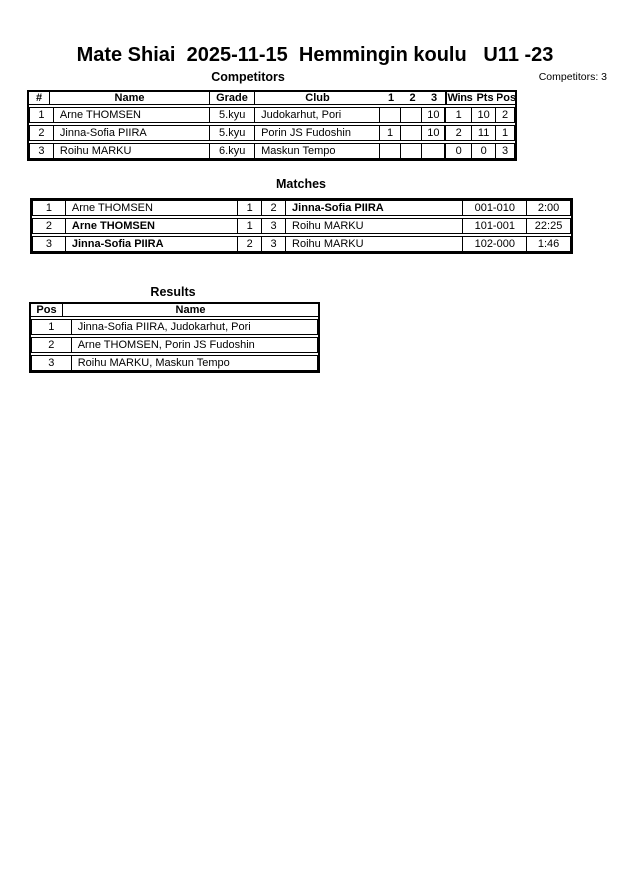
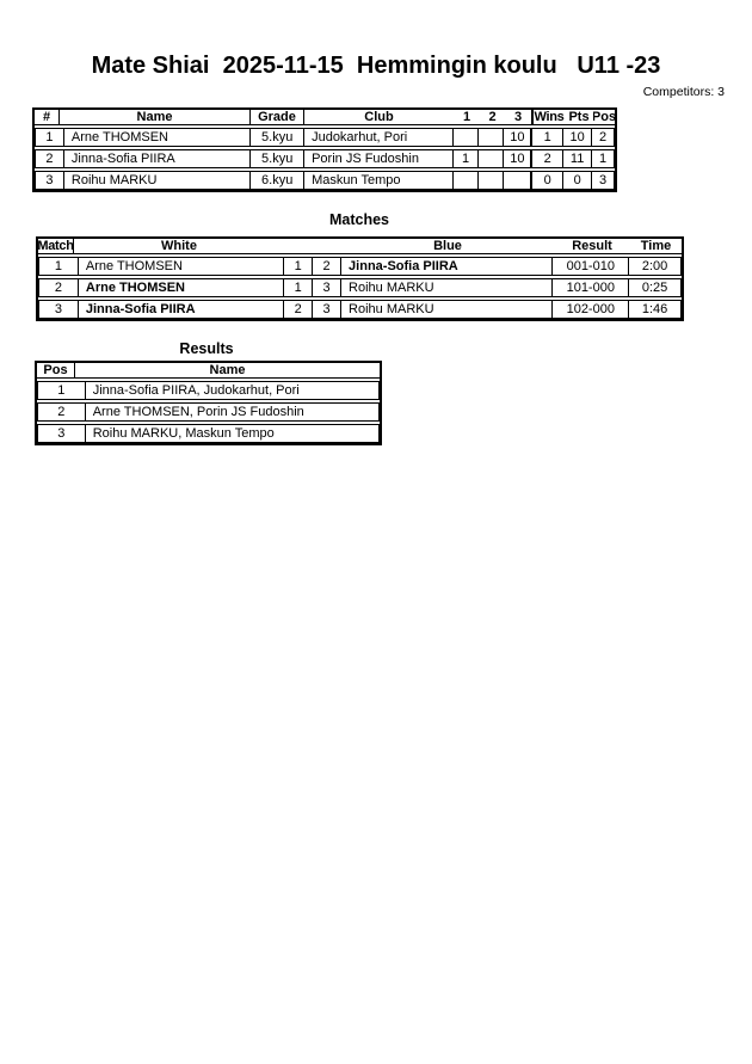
  Mate Shiai 2025-11-15 Hemmingin koulu U11 -23
- Competitors
  Competitors: 3
  #
  Name
  Grade
  Club
  1
  2
  3
  Wins
  Pts
  Pos
  1
  Arne THOMSEN
  5.kyu
  Judokarhut, Pori
  10
  1
  10
  2
  2
  Jinna-Sofia PIIRA
  5.kyu
  Porin JS Fudoshin
  1
  10
  2
  11
  1
  3
  Roihu MARKU
  6.kyu
  Maskun Tempo
  0
  0
  3
  Matches
+ Match
+ White
+ Blue
+ Result
+ Time
  1
  Arne THOMSEN
  1
  2
  Jinna-Sofia PIIRA
  001-010
  2:00
  2
  Arne THOMSEN
  1
  3
  Roihu MARKU
- 101-001
+ 101-000
- 22:25
+ 0:25
  3
  Jinna-Sofia PIIRA
  2
  3
  Roihu MARKU
  102-000
  1:46
  Results
  Pos
  Name
  1
  Jinna-Sofia PIIRA, Judokarhut, Pori
  2
  Arne THOMSEN, Porin JS Fudoshin
  3
  Roihu MARKU, Maskun Tempo
